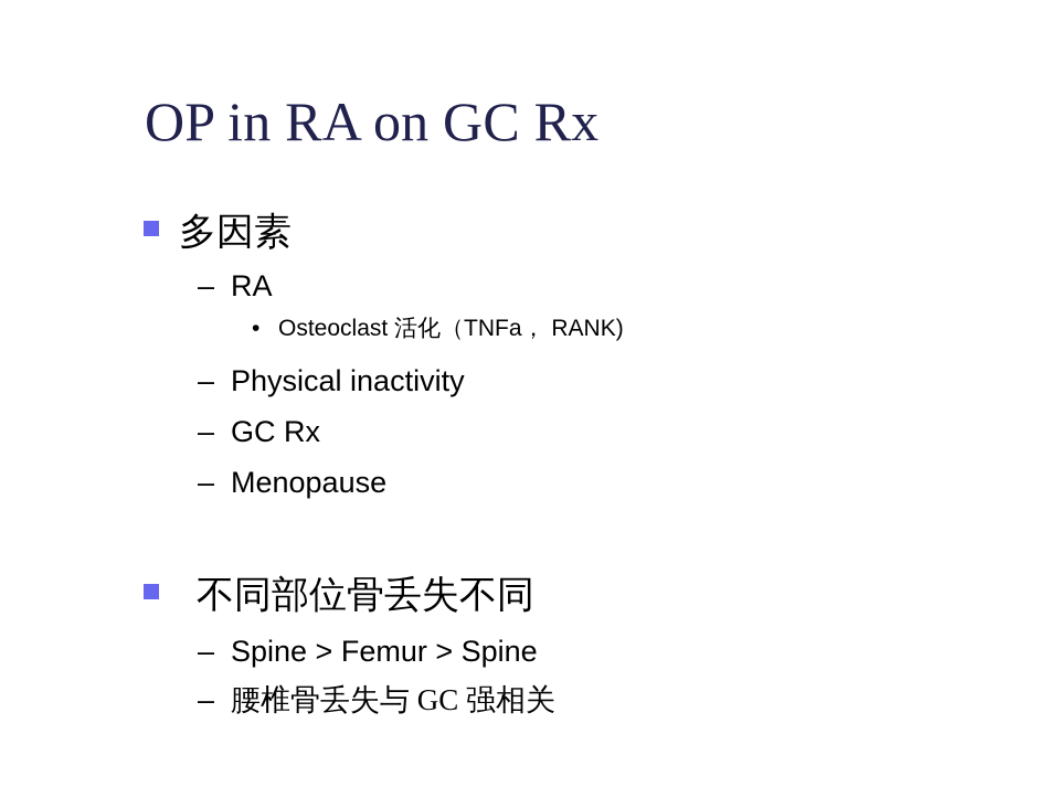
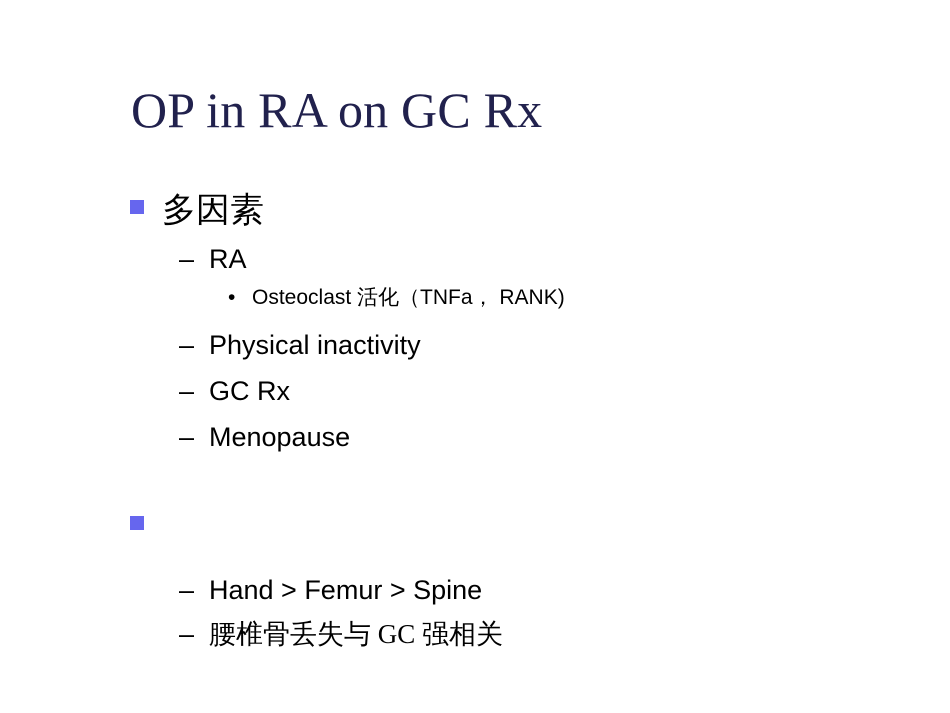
  OP in RA on GC Rx
  多因素
  – RA
  • Osteoclast 活化（TNFa， RANK)
  – Physical inactivity
  – GC Rx
  – Menopause
- 不同部位骨丢失不同
- – Spine > Femur > Spine
+ – Hand > Femur > Spine
  – 腰椎骨丢失与 GC 强相关
